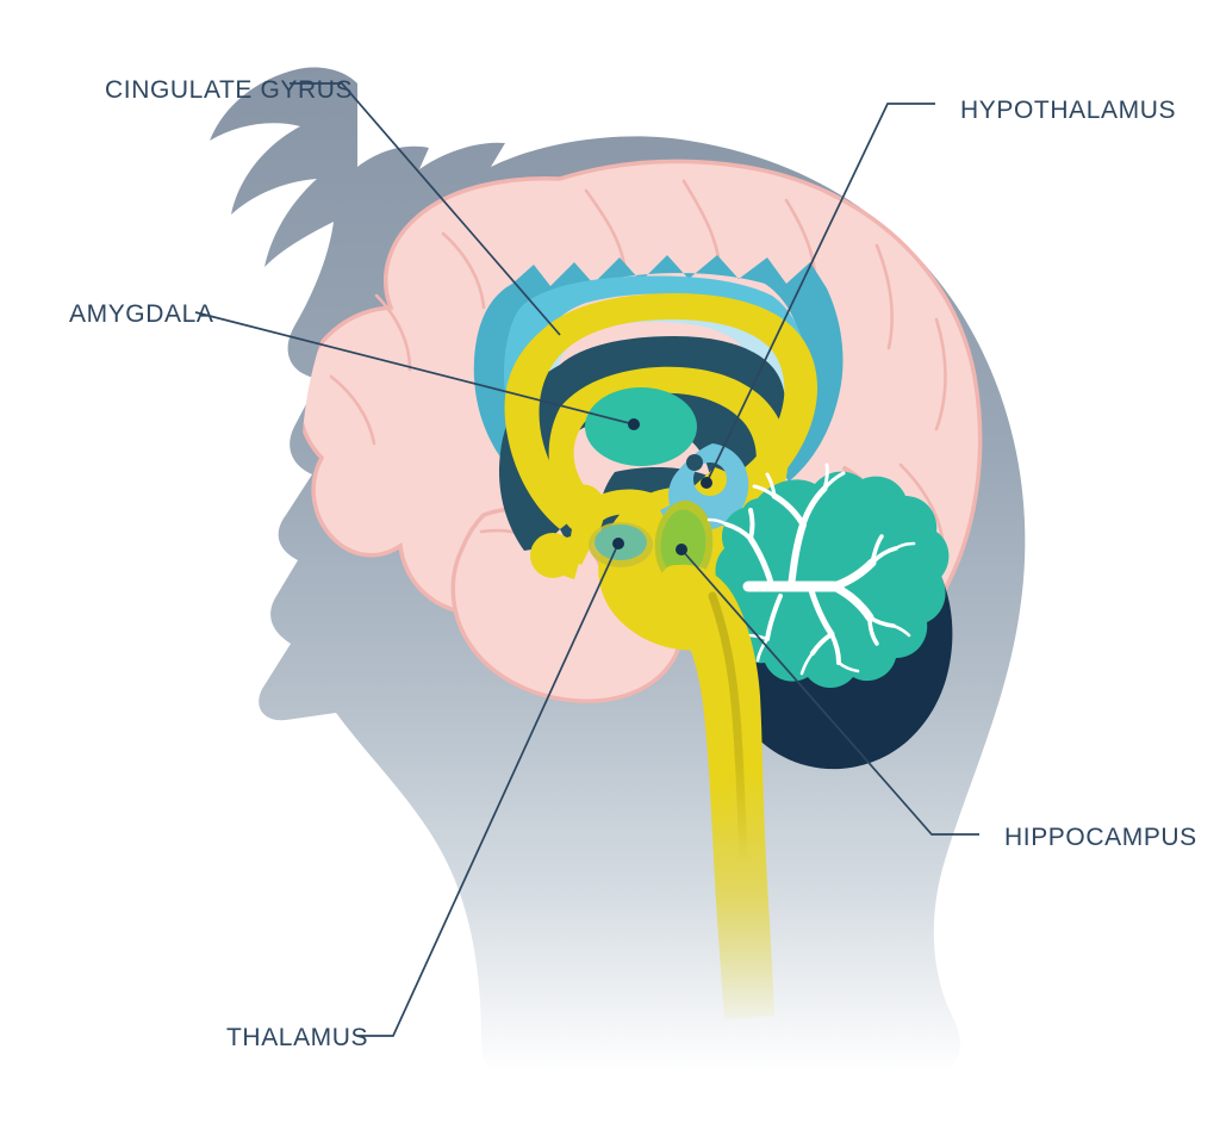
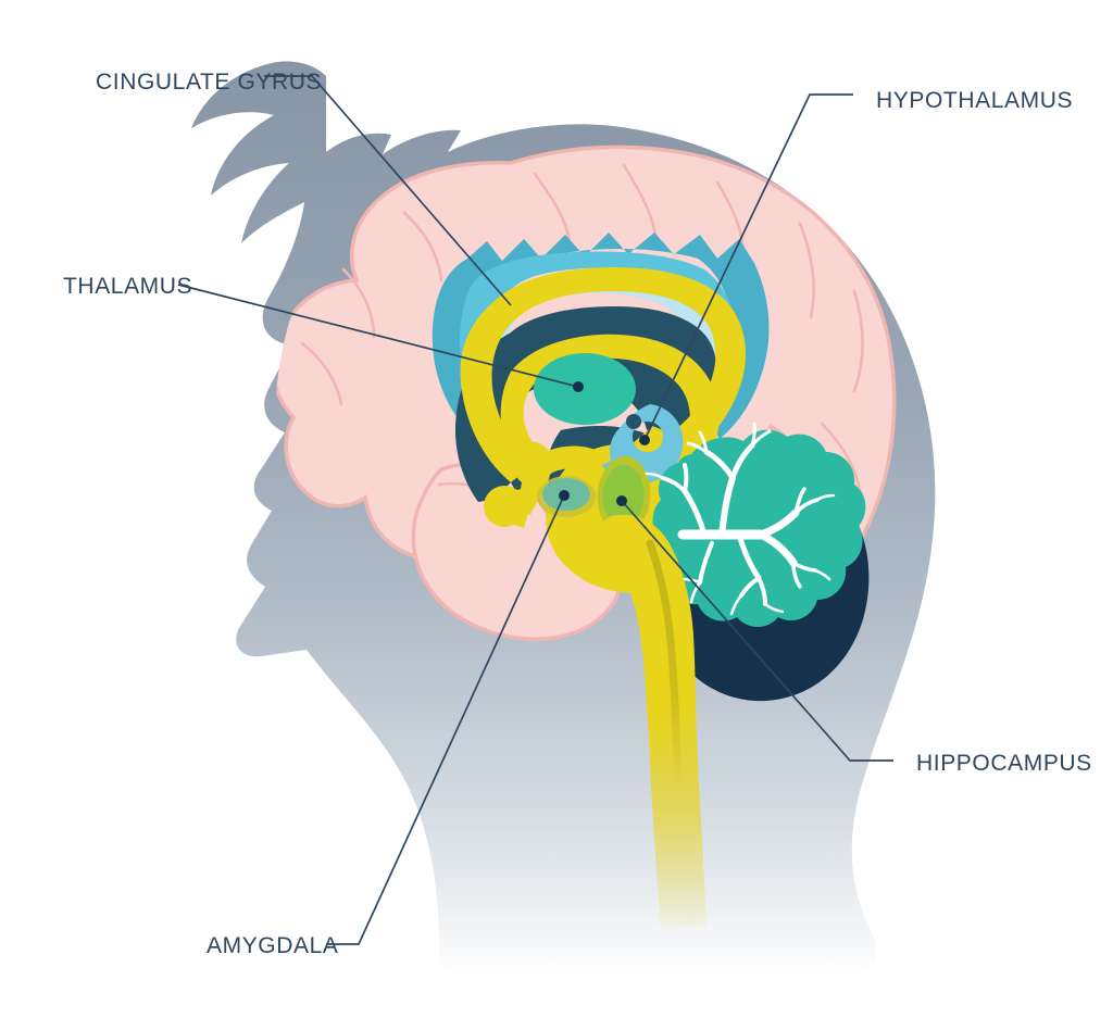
  CINGULATE GYRUS
  HYPOTHALAMUS
- AMYGDALA
+ THALAMUS
  HIPPOCAMPUS
- THALAMUS
+ AMYGDALA
